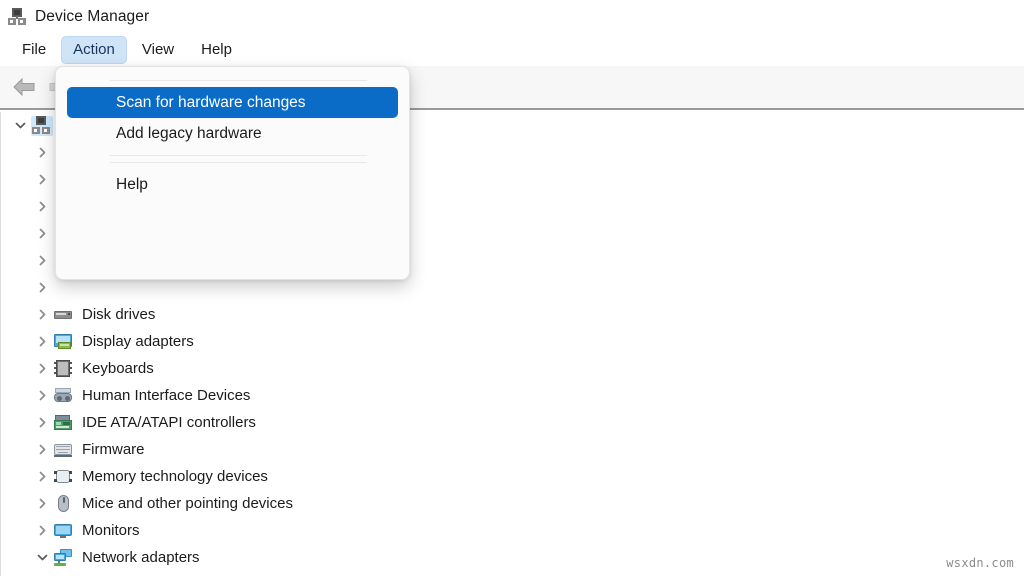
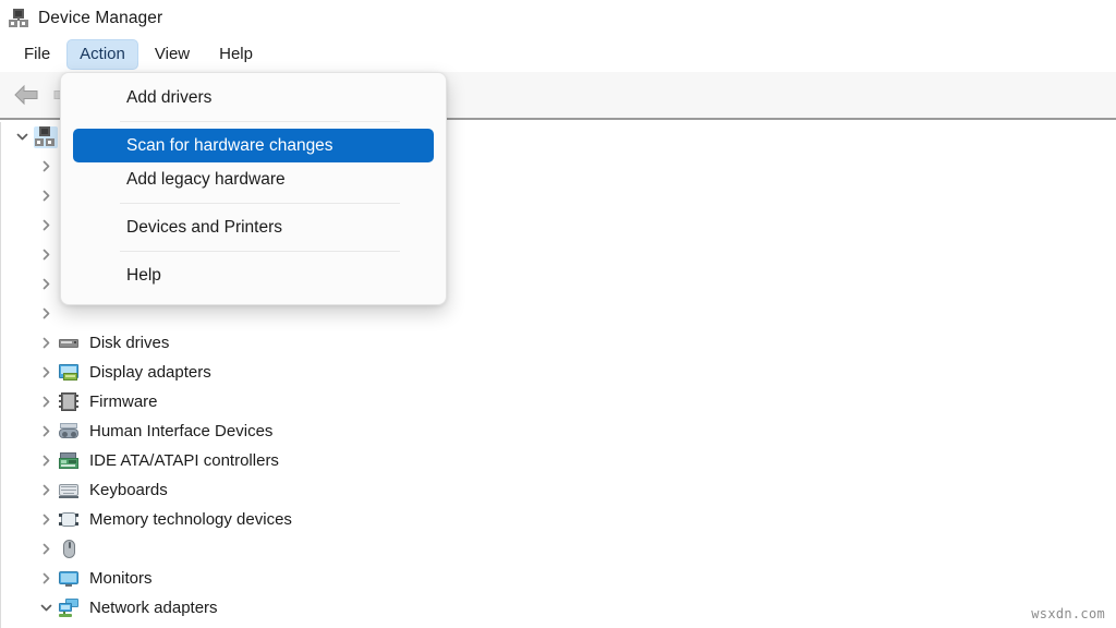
  Device Manager
  File
  Action
  View
  Help
  Disk drives
  Display adapters
- Keyboards
+ Firmware
  Human Interface Devices
  IDE ATA/ATAPI controllers
- Firmware
+ Keyboards
  Memory technology devices
- Mice and other pointing devices
  Monitors
  Network adapters
+ Add drivers
  Scan for hardware changes
  Add legacy hardware
+ Devices and Printers
  Help
  wsxdn.com
